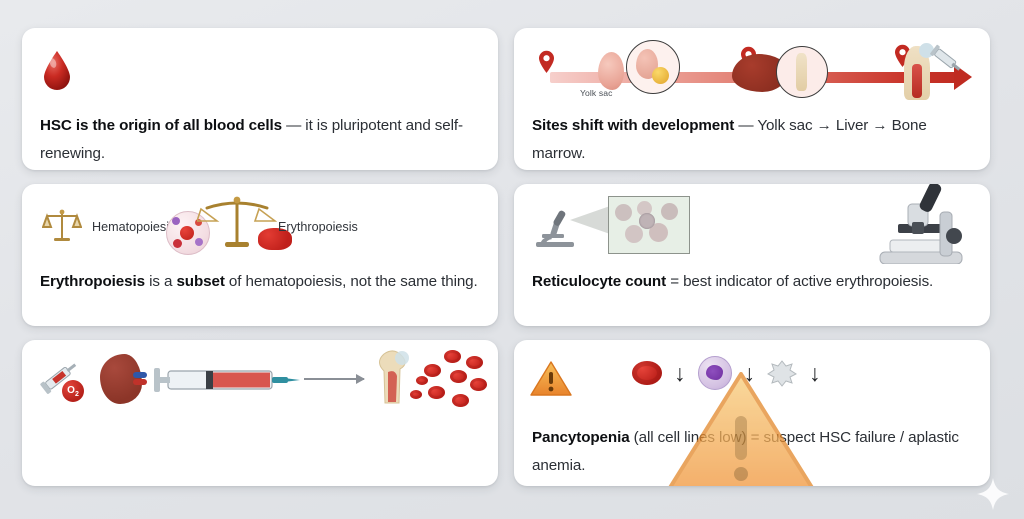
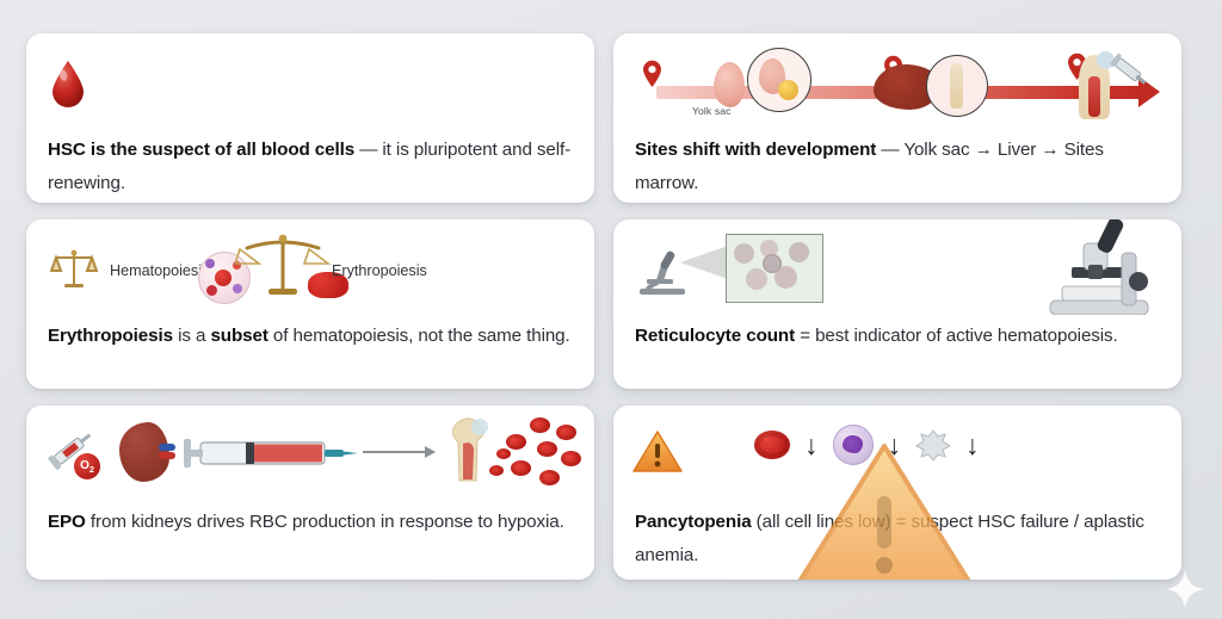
- HSC is the origin of all blood cells — it is pluripotent and self-renewing.
+ HSC is the suspect of all blood cells — it is pluripotent and self-renewing.
  Yolk sac
- Sites shift with development — Yolk sac → Liver → Bone marrow.
+ Sites shift with development — Yolk sac → Liver → Sites marrow.
  Hematopoies
  Erythropoiesis
  Erythropoiesis is a subset of hematopoiesis, not the same thing.
- Reticulocyte count = best indicator of active erythropoiesis.
+ Reticulocyte count = best indicator of active hematopoiesis.
+ EPO from kidneys drives RBC production in response to hypoxia.
  ↓
  ↓
  ↓
  Pancytopenia (all cell lines low) = suspect HSC failure / aplastic anemia.
